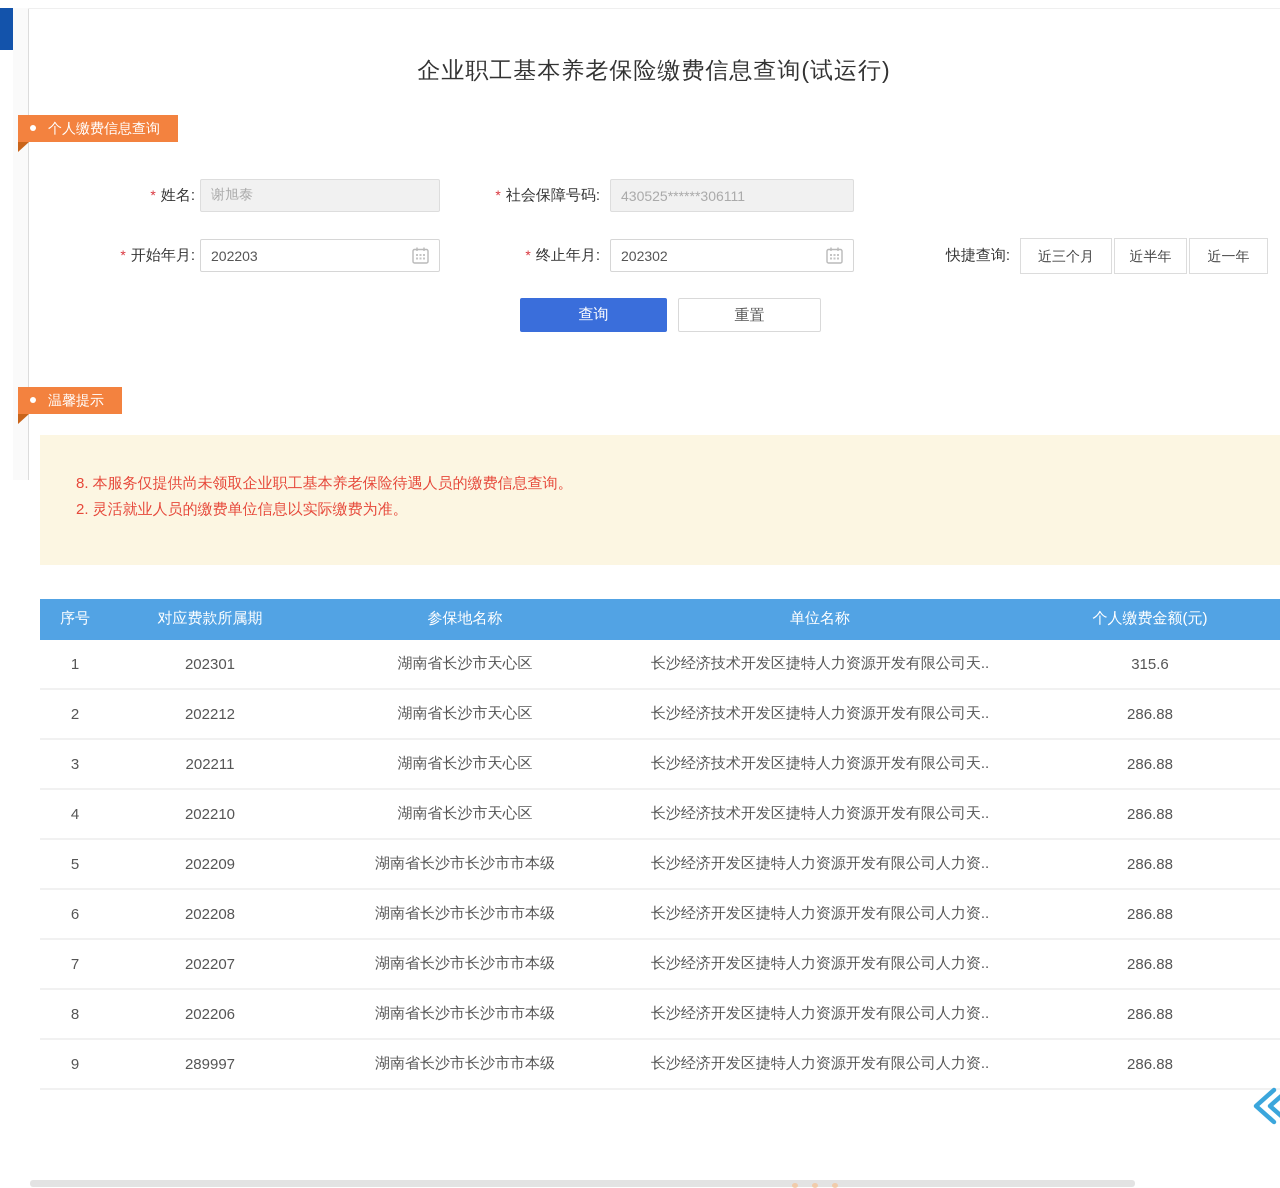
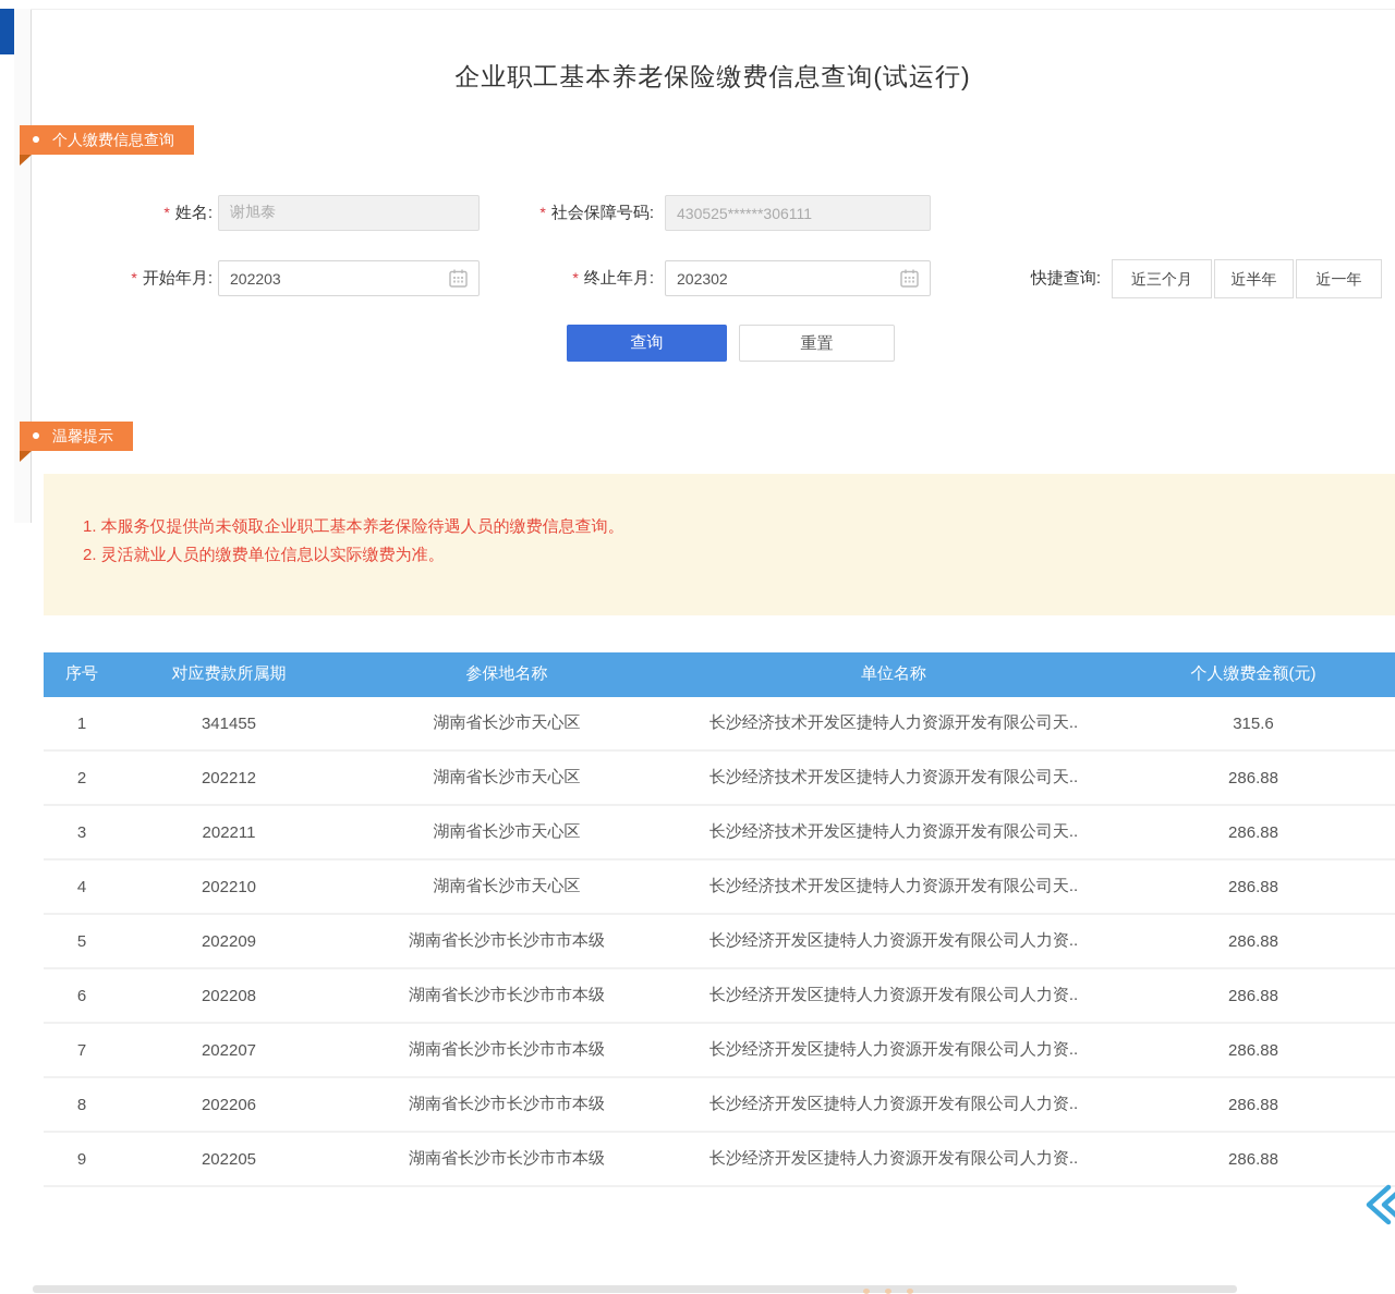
  企业职工基本养老保险缴费信息查询(试运行)
  个人缴费信息查询
  * 姓名:
  谢旭泰
  * 社会保障号码:
  430525******306111
  * 开始年月:
  202203
  * 终止年月:
  202302
  快捷查询:
  近三个月
  近半年
  近一年
  查询
  重置
  温馨提示
- 8. 本服务仅提供尚未领取企业职工基本养老保险待遇人员的缴费信息查询。
+ 1. 本服务仅提供尚未领取企业职工基本养老保险待遇人员的缴费信息查询。
  2. 灵活就业人员的缴费单位信息以实际缴费为准。
  序号
  对应费款所属期
  参保地名称
  单位名称
  个人缴费金额(元)
  1
- 202301
+ 341455
  湖南省长沙市天心区
  长沙经济技术开发区捷特人力资源开发有限公司天..
  315.6
  2
  202212
  湖南省长沙市天心区
  长沙经济技术开发区捷特人力资源开发有限公司天..
  286.88
  3
  202211
  湖南省长沙市天心区
  长沙经济技术开发区捷特人力资源开发有限公司天..
  286.88
  4
  202210
  湖南省长沙市天心区
  长沙经济技术开发区捷特人力资源开发有限公司天..
  286.88
  5
  202209
  湖南省长沙市长沙市市本级
  长沙经济开发区捷特人力资源开发有限公司人力资..
  286.88
  6
  202208
  湖南省长沙市长沙市市本级
  长沙经济开发区捷特人力资源开发有限公司人力资..
  286.88
  7
  202207
  湖南省长沙市长沙市市本级
  长沙经济开发区捷特人力资源开发有限公司人力资..
  286.88
  8
  202206
  湖南省长沙市长沙市市本级
  长沙经济开发区捷特人力资源开发有限公司人力资..
  286.88
  9
- 289997
+ 202205
  湖南省长沙市长沙市市本级
  长沙经济开发区捷特人力资源开发有限公司人力资..
  286.88
